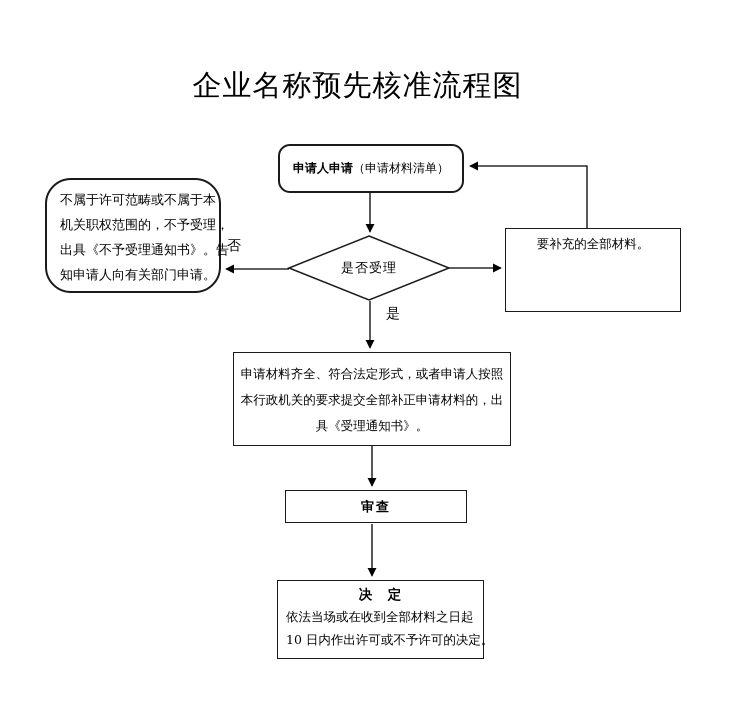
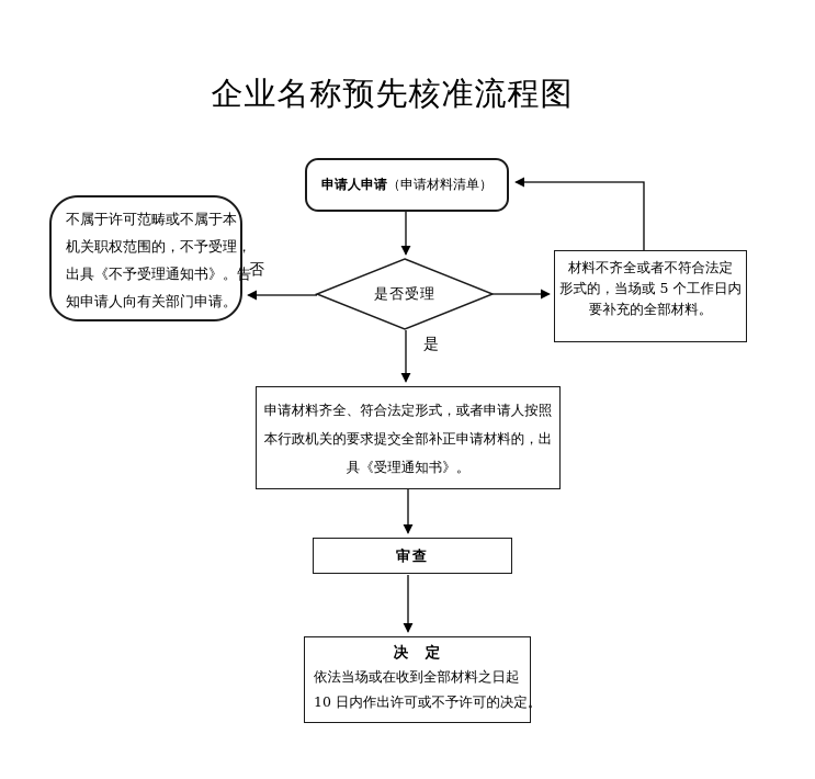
  企业名称预先核准流程图
  申请人申请
  （申请材料清单）
  不属于许可范畴或不属于本
  机关职权范围的，不予受理，
  出具《不予受理通知书》。告
  知申请人向有关部门申请。
  是否受理
  否
  是
+ 材料不齐全或者不符合法定
+ 形式的，当场或 5 个工作日内
  要补充的全部材料。
  申请材料齐全、符合法定形式，或者申请人按照
  本行政机关的要求提交全部补正申请材料的，出
  具《受理通知书》。
  审查
  决 定
  依法当场或在收到全部材料之日起
  10 日内作出许可或不予许可的决定。
